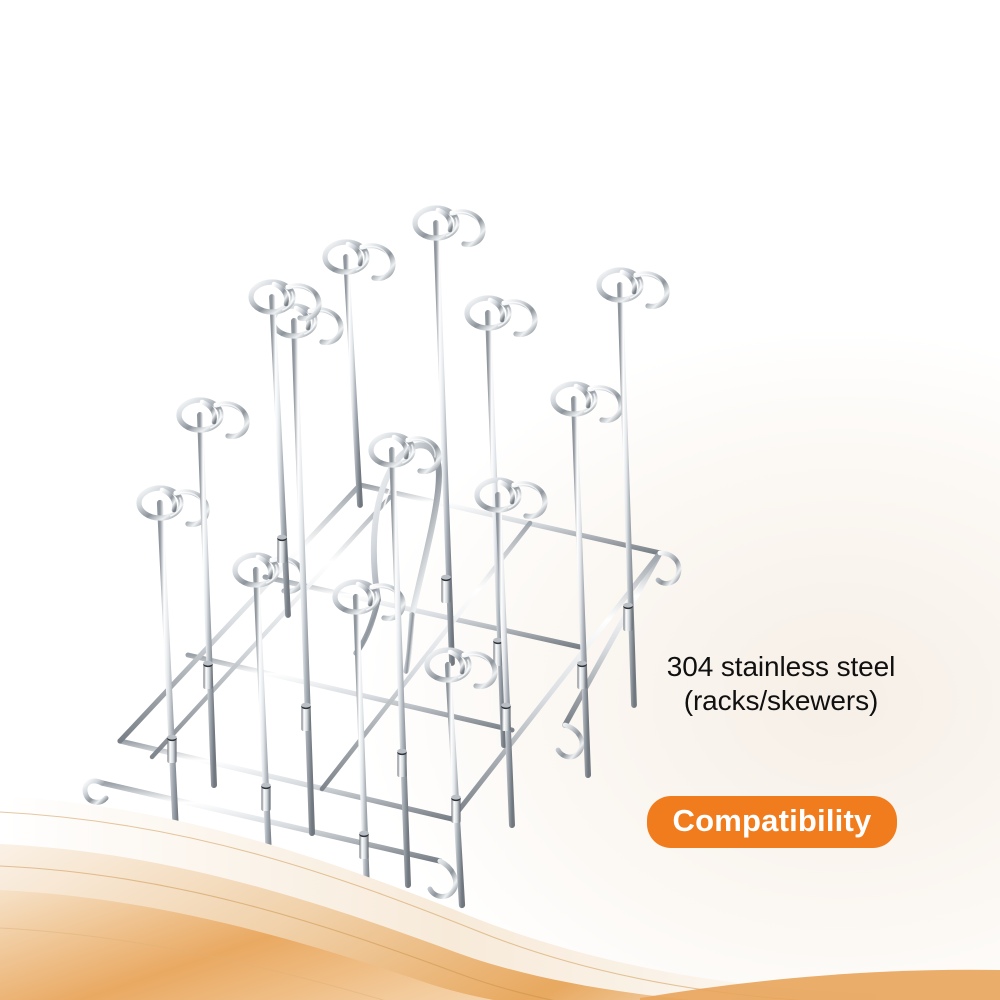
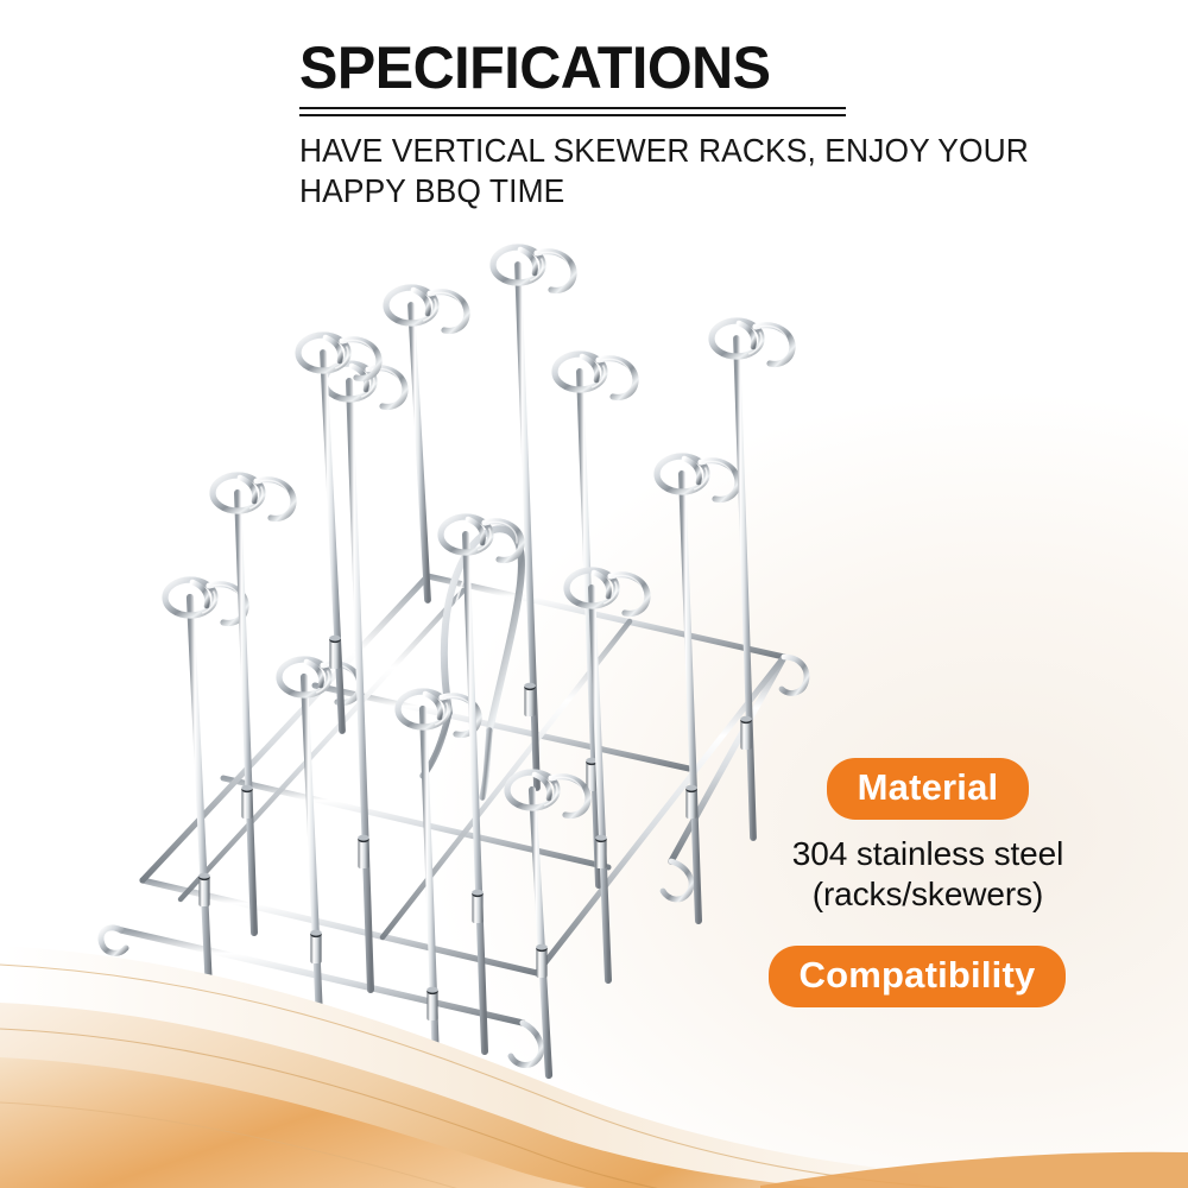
+ SPECIFICATIONS
+ HAVE VERTICAL SKEWER RACKS, ENJOY YOUR HAPPY BBQ TIME
+ Material
  304 stainless steel (racks/skewers)
  Compatibility
